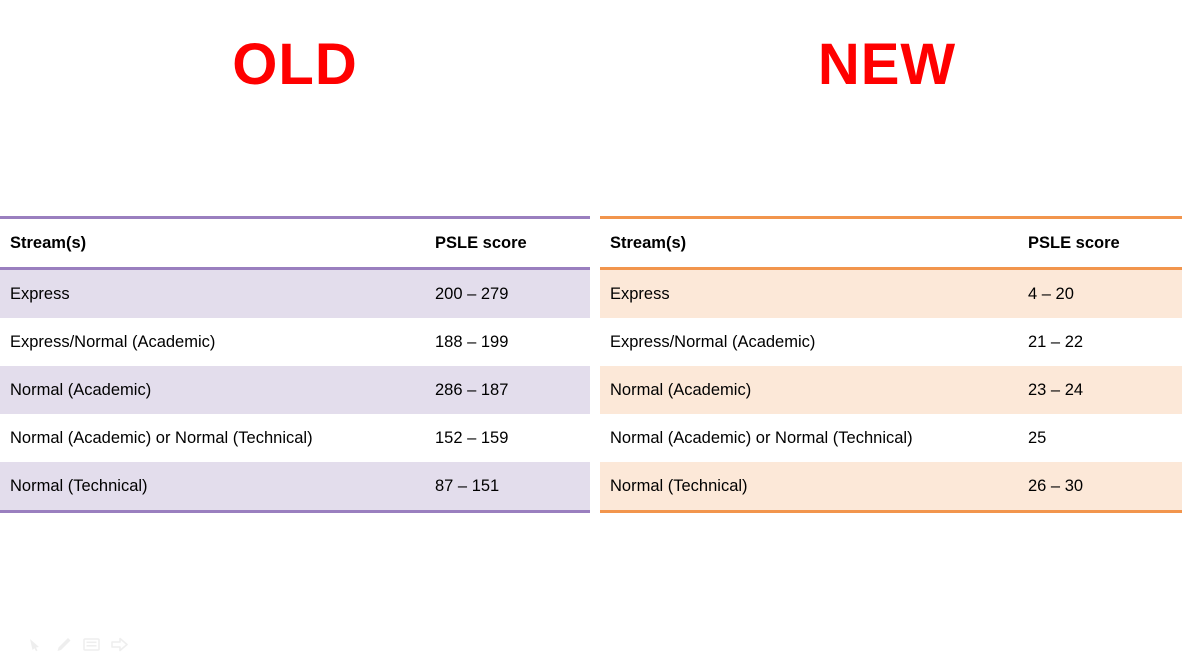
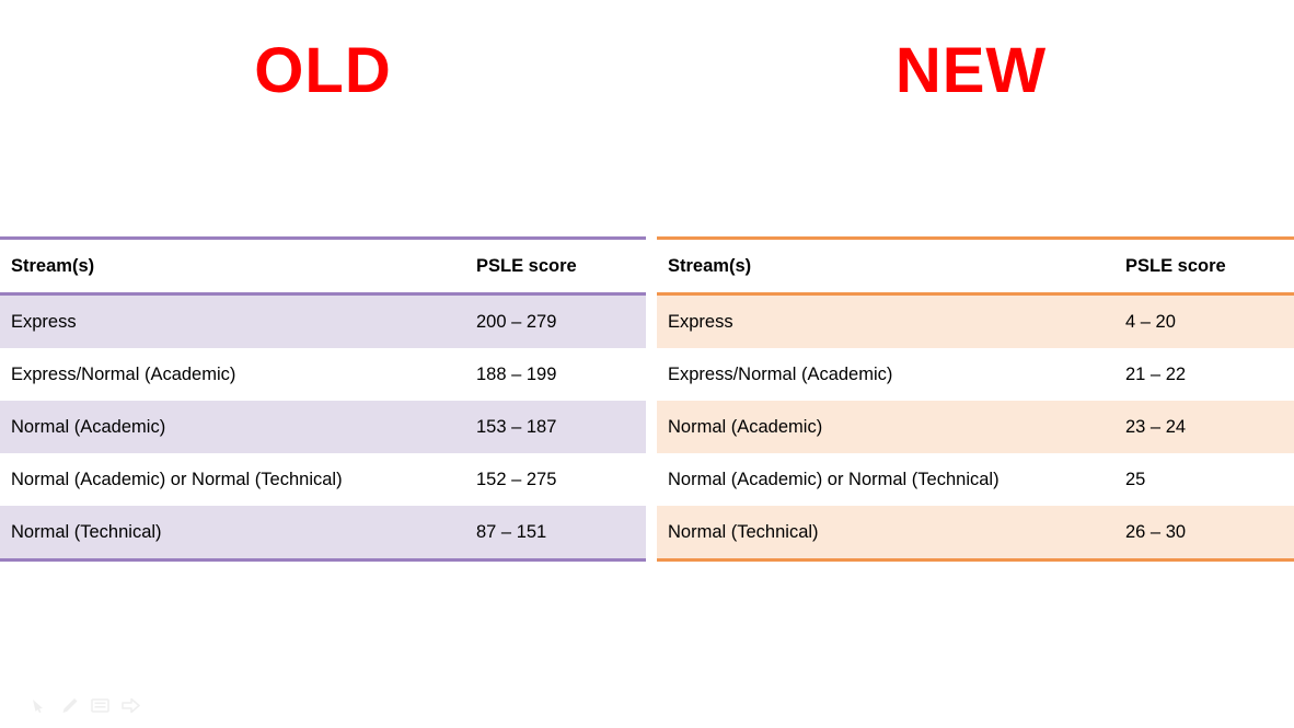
  OLD
  NEW
  Stream(s)	PSLE score
  Express	200 – 279
  Express/Normal (Academic)	188 – 199
- Normal (Academic)	286 – 187
+ Normal (Academic)	153 – 187
- Normal (Academic) or Normal (Technical)	152 – 159
+ Normal (Academic) or Normal (Technical)	152 – 275
  Normal (Technical)	87 – 151
  Stream(s)	PSLE score
  Express	4 – 20
  Express/Normal (Academic)	21 – 22
  Normal (Academic)	23 – 24
  Normal (Academic) or Normal (Technical)	25
  Normal (Technical)	26 – 30
